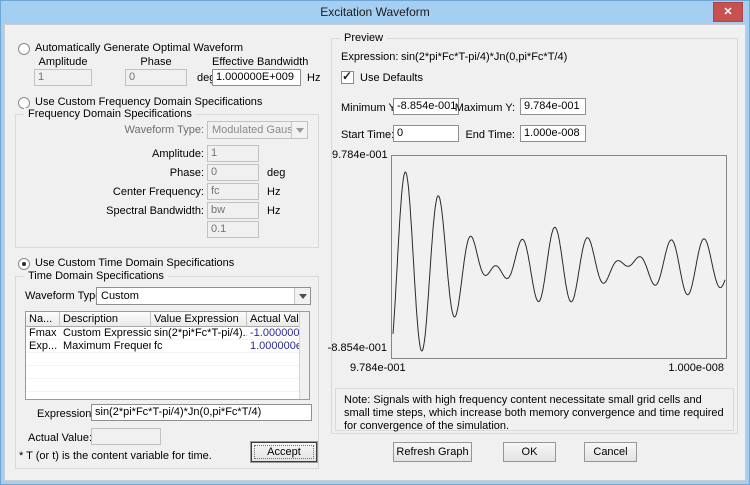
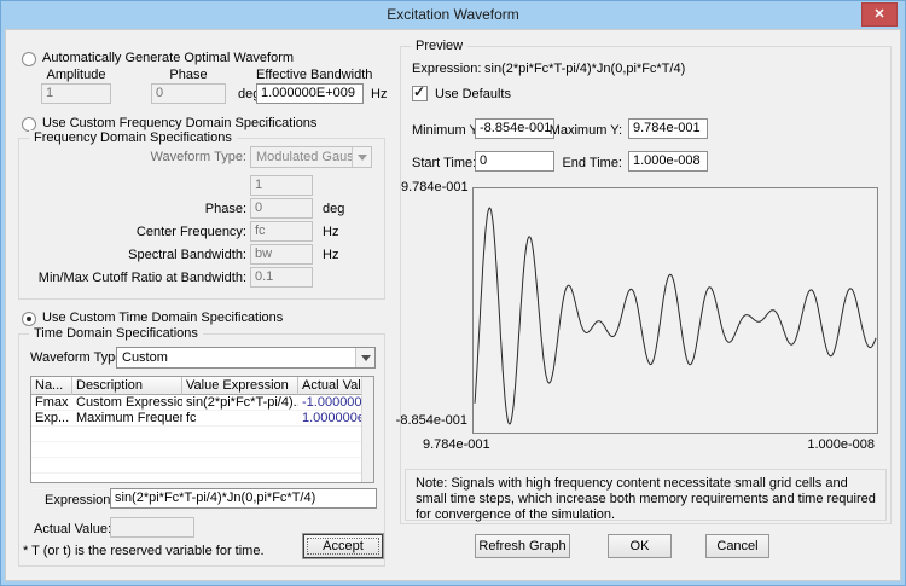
  Excitation Waveform
  ✕
  Automatically Generate Optimal Waveform
  Amplitude
  Phase
  Effective Bandwidth
  1
  0
  1.000000E+009
  Hz
  Use Custom Frequency Domain Specifications
  Frequency Domain Specifications
  Waveform Type:
  Modulated Gaus
- Amplitude:
  1
  Phase:
  0
  deg
  Center Frequency:
  fc
  Hz
  Spectral Bandwidth:
  bw
  Hz
+ Min/Max Cutoff Ratio at Bandwidth:
  0.1
  Use Custom Time Domain Specifications
  Time Domain Specifications
  Waveform Typ
  Custom
  Na...
  Description
  Value Expression
  Actual Val
  Fmax
  Custom Expressio
  sin(2*pi*Fc*T-pi/4).
  Exp...
  Maximum Freque
  fc
  Expression
  sin(2*pi*Fc*T-pi/4)*Jn(0,pi*Fc*T/4)
  Actual Value
- * T (or t) is the content variable for time.
+ * T (or t) is the reserved variable for time.
  Accept
  Preview
  Expression:
  sin(2*pi*Fc*T-pi/4)*Jn(0,pi*Fc*T/4)
  ✓
  Use Defaults
  Minimum Y
  -8.854e-001
  Maximum Y:
  9.784e-001
  Start Time
  0
  End Time:
  1.000e-008
  9.784e-001
  -8.854e-001
  9.784e-001
  1.000e-008
- Note: Signals with high frequency content necessitate small grid cells and small time steps, which increase both memory convergence and time required for convergence of the simulation.
+ Note: Signals with high frequency content necessitate small grid cells and small time steps, which increase both memory requirements and time required for convergence of the simulation.
  Refresh Graph
  OK
  Cancel
